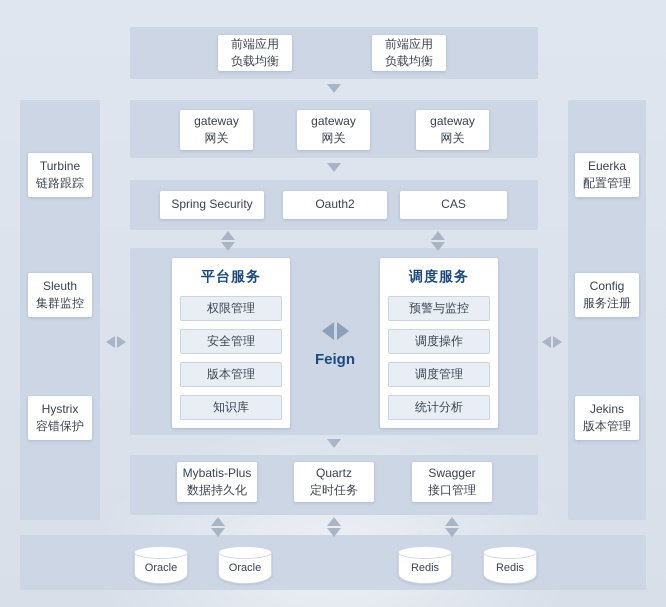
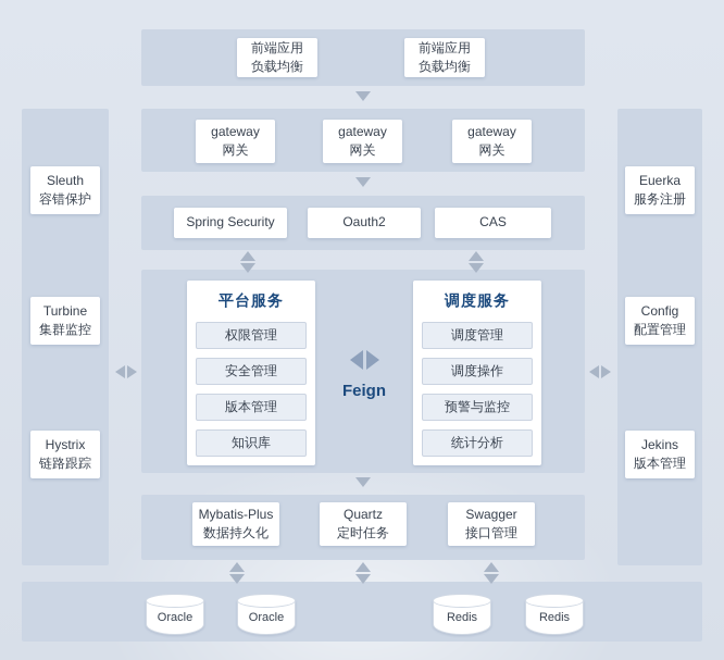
  前端应用
  负载均衡
  前端应用
  负载均衡
  gateway
  网关
  gateway
  网关
  gateway
  网关
  Spring Security
  Oauth2
  CAS
  平台服务
  权限管理
  安全管理
  版本管理
  知识库
  调度服务
- 预警与监控
+ 调度管理
  调度操作
- 调度管理
+ 预警与监控
  统计分析
  Feign
  Mybatis-Plus
  数据持久化
  Quartz
  定时任务
  Swagger
  接口管理
- Turbine
+ Sleuth
- 链路跟踪
+ 容错保护
- Sleuth
+ Turbine
  集群监控
  Hystrix
- 容错保护
+ 链路跟踪
  Euerka
- 配置管理
+ 服务注册
  Config
- 服务注册
+ 配置管理
  Jekins
  版本管理
  Oracle
  Oracle
  Redis
  Redis
